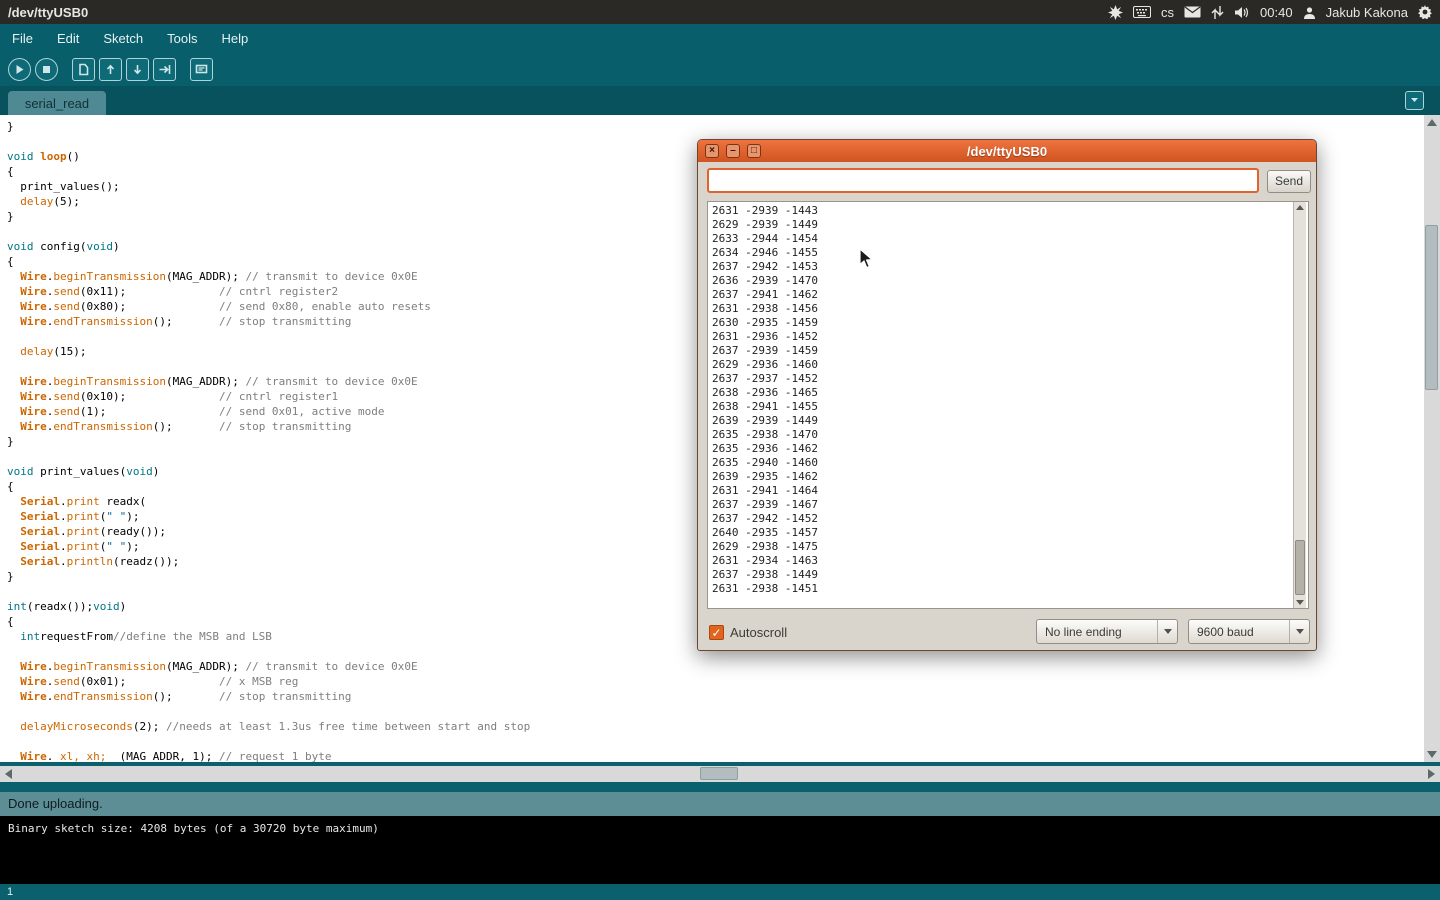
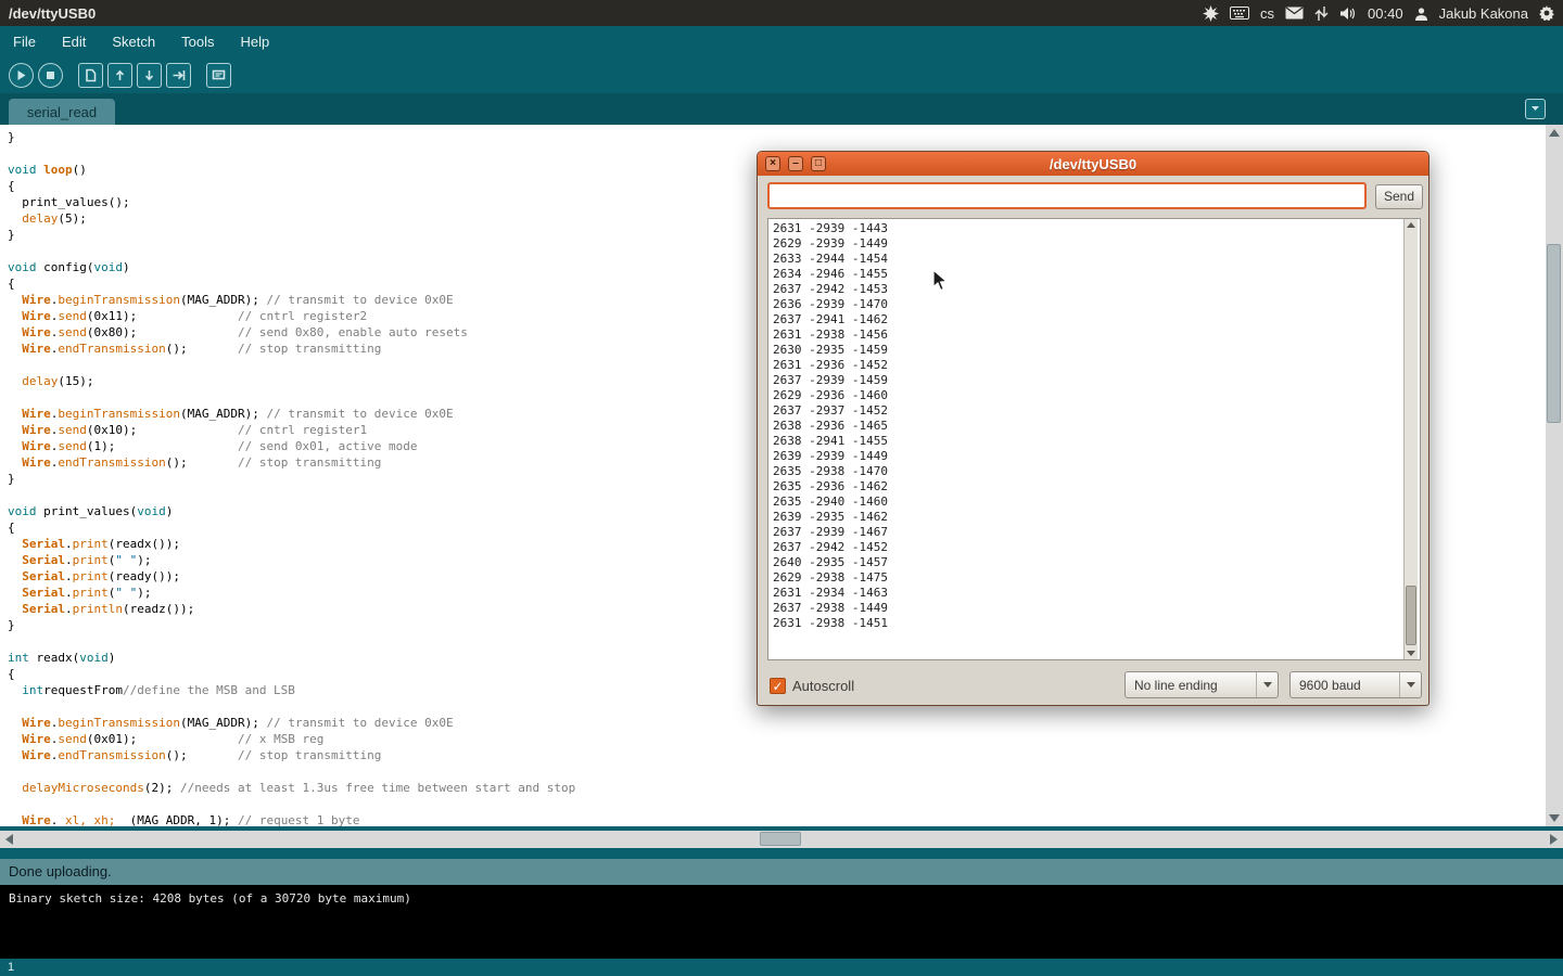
  /dev/ttyUSB0
  cs
  00:40
  Jakub Kakona
  File
  Edit
  Sketch
  Tools
  Help
  serial_read
  }
  void loop()
  {
  print_values();
  delay(5);
  }
  void config(void)
  {
  Wire.beginTransmission(MAG_ADDR); // transmit to device 0x0E
  Wire.send(0x11); // cntrl register2
  Wire.send(0x80); // send 0x80, enable auto resets
  Wire.endTransmission(); // stop transmitting
  delay(15);
  Wire.beginTransmission(MAG_ADDR); // transmit to device 0x0E
  Wire.send(0x10); // cntrl register1
  Wire.send(1); // send 0x01, active mode
  Wire.endTransmission(); // stop transmitting
  }
  void print_values(void)
  {
- Serial.print readx(
+ Serial.print(readx());
  Serial.print(" ");
  Serial.print(ready());
  Serial.print(" ");
  Serial.println(readz());
  }
- int(readx());void)
+ int readx(void)
  {
  intrequestFrom//define the MSB and LSB
  Wire.beginTransmission(MAG_ADDR); // transmit to device 0x0E
  Wire.send(0x01); // x MSB reg
  Wire.endTransmission(); // stop transmitting
  delayMicroseconds(2); //needs at least 1.3us free time between start and stop
  Wire. xl, xh; (MAG_ADDR, 1); // request 1 byte
  Done uploading.
  Binary sketch size: 4208 bytes (of a 30720 byte maximum)
  1
  ×
  –
  □
  /dev/ttyUSB0
  Send
  2631 -2939 -1443
  2629 -2939 -1449
  2633 -2944 -1454
  2634 -2946 -1455
  2637 -2942 -1453
  2636 -2939 -1470
  2637 -2941 -1462
  2631 -2938 -1456
  2630 -2935 -1459
  2631 -2936 -1452
  2637 -2939 -1459
  2629 -2936 -1460
  2637 -2937 -1452
  2638 -2936 -1465
  2638 -2941 -1455
  2639 -2939 -1449
  2635 -2938 -1470
  2635 -2936 -1462
  2635 -2940 -1460
  2639 -2935 -1462
- 2631 -2941 -1464
  2637 -2939 -1467
  2637 -2942 -1452
  2640 -2935 -1457
  2629 -2938 -1475
  2631 -2934 -1463
  2637 -2938 -1449
  2631 -2938 -1451
  ✓
  Autoscroll
  No line ending
  9600 baud
